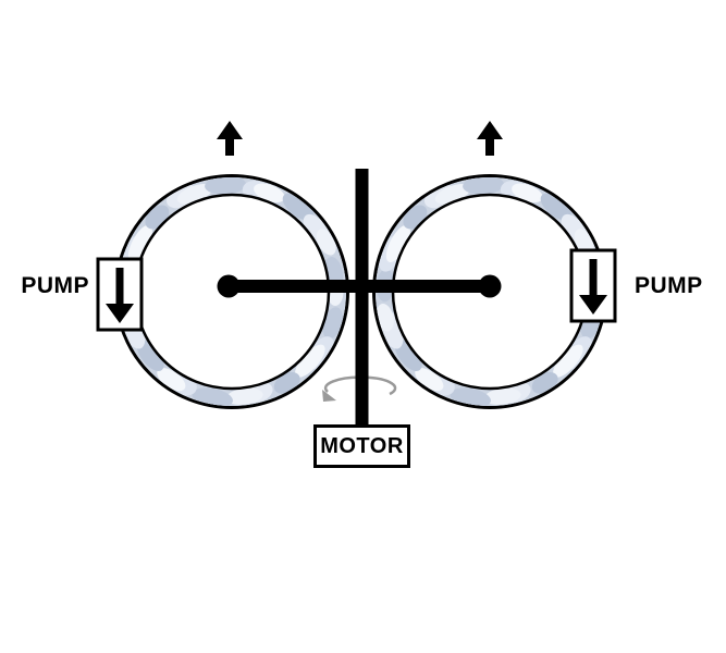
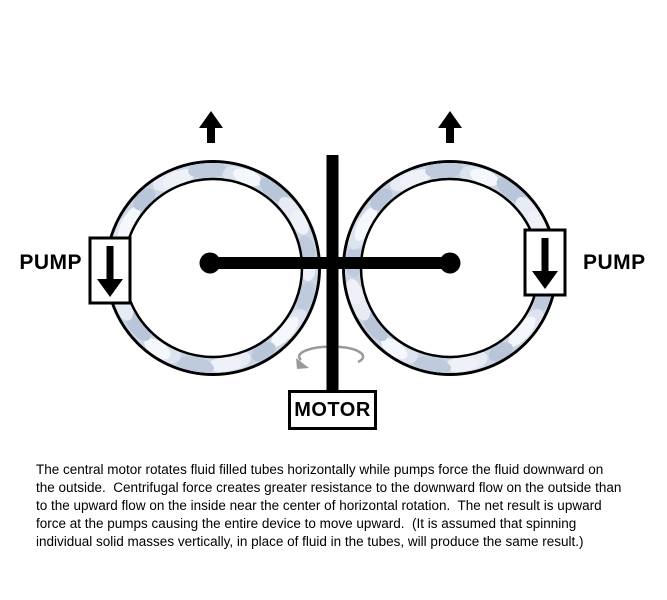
  PUMP
  PUMP
  MOTOR
+ The central motor rotates fluid filled tubes horizontally while pumps force the fluid downward on
+ the outside. Centrifugal force creates greater resistance to the downward flow on the outside than
+ to the upward flow on the inside near the center of horizontal rotation. The net result is upward
+ force at the pumps causing the entire device to move upward. (It is assumed that spinning
+ individual solid masses vertically, in place of fluid in the tubes, will produce the same result.)
